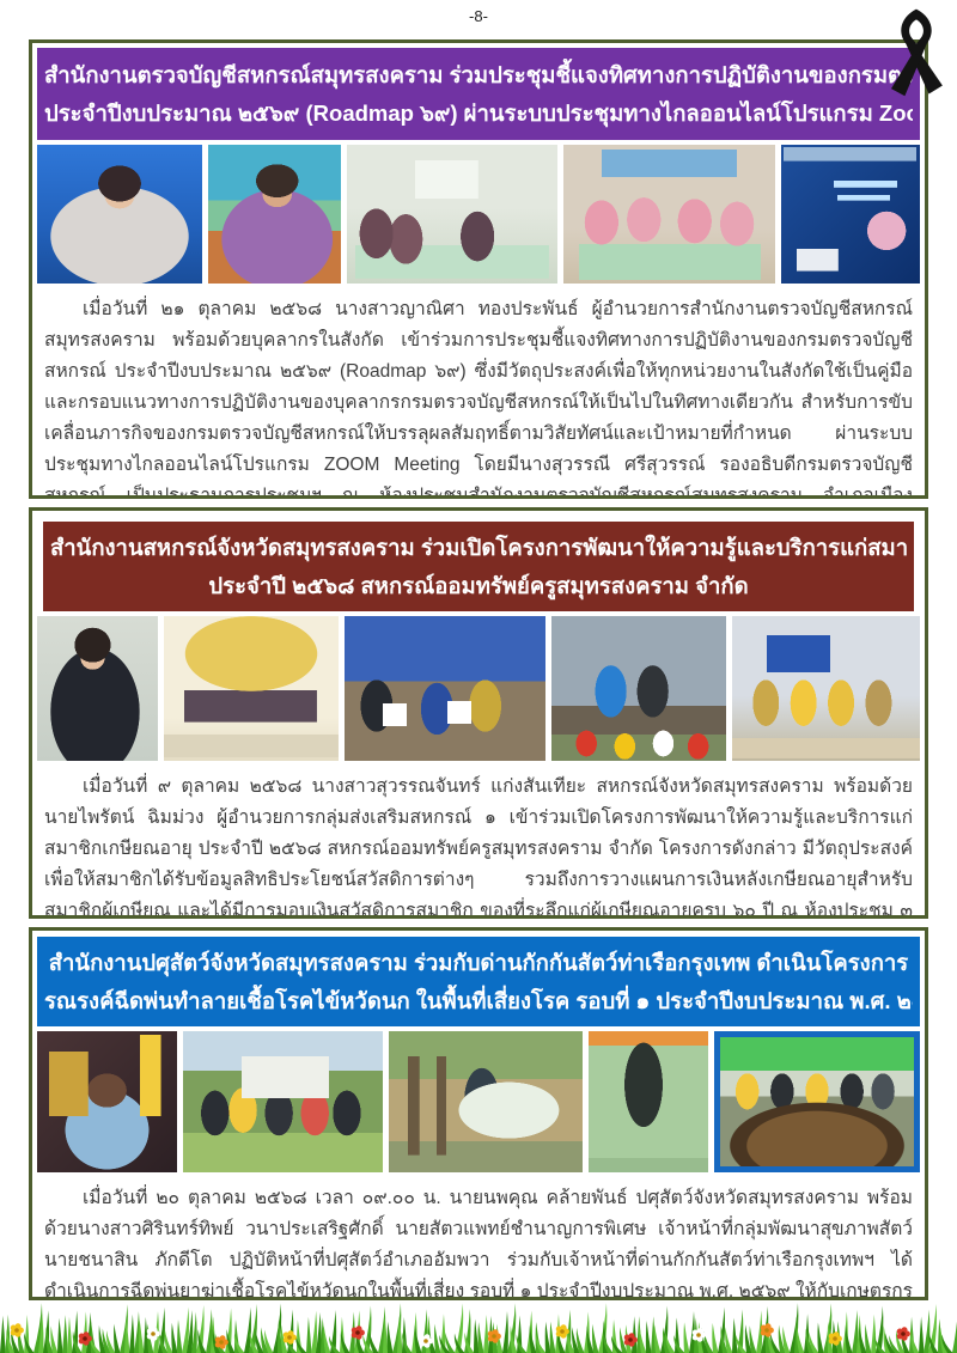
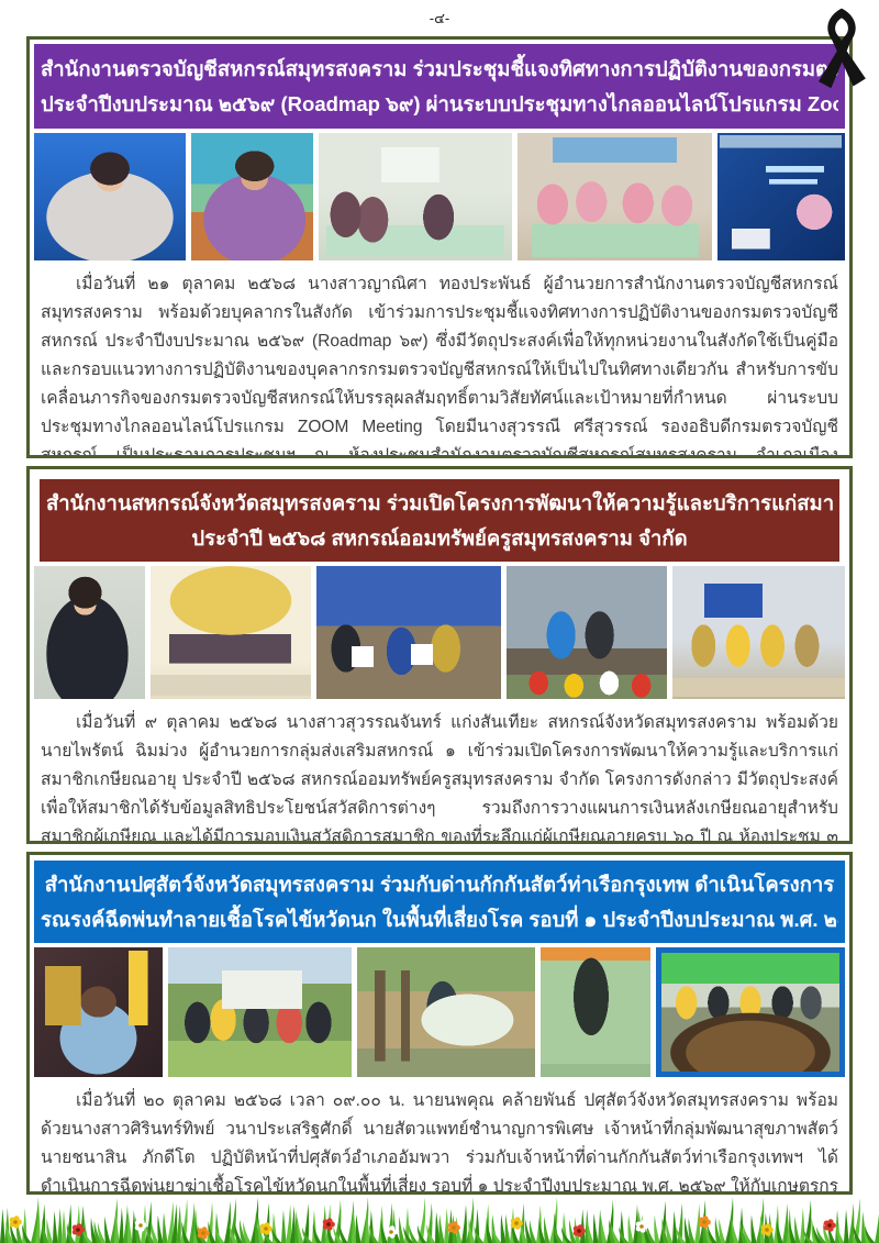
- -8-
+ -๔-
  สำนักงานตรวจบัญชีสหกรณ์สมุทรสงคราม ร่วมประชุมชี้แจงทิศทางการปฏิบัติงานของกรมต
  ประจำปีงบประมาณ ๒๕๖๙ (Roadmap ๖๙) ผ่านระบบประชุมทางไกลออนไลน์โปรแกรม Zo
  เมื่อวันที่ ๒๑ ตุลาคม ๒๕๖๘ นางสาวญาณิศา ทองประพันธ์ ผู้อำนวยการสำนักงานตรวจบัญชีสหกรณ์สมุทรสงคราม พร้อมด้วยบุคลากรในสังกัด เข้าร่วมการประชุมชี้แจงทิศทางการปฏิบัติงานของกรมตรวจบัญชีสหกรณ์ ประจำปีงบประมาณ ๒๕๖๙ (Roadmap ๖๙) ซึ่งมีวัตถุประสงค์เพื่อให้ทุกหน่วยงานในสังกัดใช้เป็นคู่มือและกรอบแนวทางการปฏิบัติงานของบุคลากรกรมตรวจบัญชีสหกรณ์ให้เป็นไปในทิศทางเดียวกัน สำหรับการขับเคลื่อนภารกิจของกรมตรวจบัญชีสหกรณ์ให้บรรลุผลสัมฤทธิ์ตามวิสัยทัศน์และเป้าหมายที่กำหนด ผ่านระบบประชุมทางไกลออนไลน์โปรแกรม ZOOM Meeting โดยมีนางสุวรรณี ศรีสุวรรณ์ รองอธิบดีกรมตรวจบัญชี
  สำนักงานสหกรณ์จังหวัดสมุทรสงคราม ร่วมเปิดโครงการพัฒนาให้ความรู้และบริการแก่สมา
  ประจำปี ๒๕๖๘ สหกรณ์ออมทรัพย์ครูสมุทรสงคราม จำกัด
  เมื่อวันที่ ๙ ตุลาคม ๒๕๖๘ นางสาวสุวรรณจันทร์ แก่งสันเทียะ สหกรณ์จังหวัดสมุทรสงคราม พร้อมด้วยนายไพรัตน์ ฉิมม่วง ผู้อำนวยการกลุ่มส่งเสริมสหกรณ์ ๑ เข้าร่วมเปิดโครงการพัฒนาให้ความรู้และบริการแก่สมาชิกเกษียณอายุ ประจำปี ๒๕๖๘ สหกรณ์ออมทรัพย์ครูสมุทรสงคราม จำกัด โครงการดังกล่าว มีวัตถุประสงค์เพื่อให้สมาชิกได้รับข้อมูลสิทธิประโยชน์สวัสดิการต่างๆ รวมถึงการวางแผนการเงินหลังเกษียณอายุสำหรับสมาชิกผู้เกษียณ และได้มีการมอบเงินสวัสดิการสมาชิก ของที่ระลึกแก่ผู้เกษียณอายุครบ ๖๐ ปี ณ ห้องประชุม ๓
  สำนักงานปศุสัตว์จังหวัดสมุทรสงคราม ร่วมกับด่านกักกันสัตว์ท่าเรือกรุงเทพ ดำเนินโครงการ
  รณรงค์ฉีดพ่นทำลายเชื้อโรคไข้หวัดนก ในพื้นที่เสี่ยงโรค รอบที่ ๑ ประจำปีงบประมาณ พ.ศ. ๒
  เมื่อวันที่ ๒๐ ตุลาคม ๒๕๖๘ เวลา ๐๙.๐๐ น. นายนพคุณ คล้ายพันธ์ ปศุสัตว์จังหวัดสมุทรสงคราม พร้อมด้วยนางสาวศิรินทร์ทิพย์ วนาประเสริฐศักดิ์ นายสัตวแพทย์ชำนาญการพิเศษ เจ้าหน้าที่กลุ่มพัฒนาสุขภาพสัตว์ นายชนาสิน ภักดีโต ปฏิบัติหน้าที่ปศุสัตว์อำเภออัมพวา ร่วมกับเจ้าหน้าที่ด่านกักกันสัตว์ท่าเรือกรุงเทพฯ ได้ดำเนินการฉีดพ่นยาฆ่าเชื้อโรคไข้หวัดนกในพื้นที่เสี่ยง รอบที่ ๑ ประจำปีงบประมาณ พ.ศ. ๒๕๖๙ ให้กับเกษตรกร
